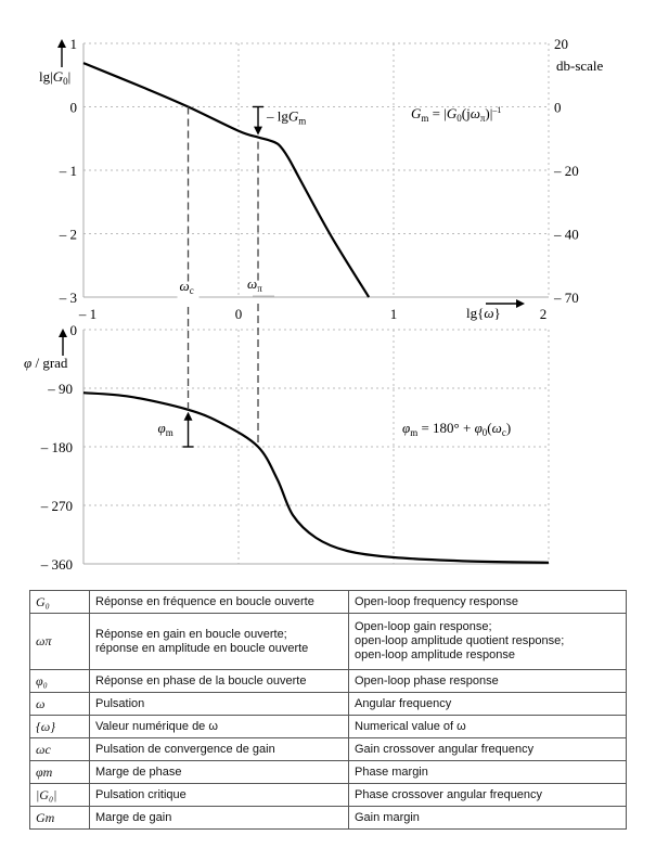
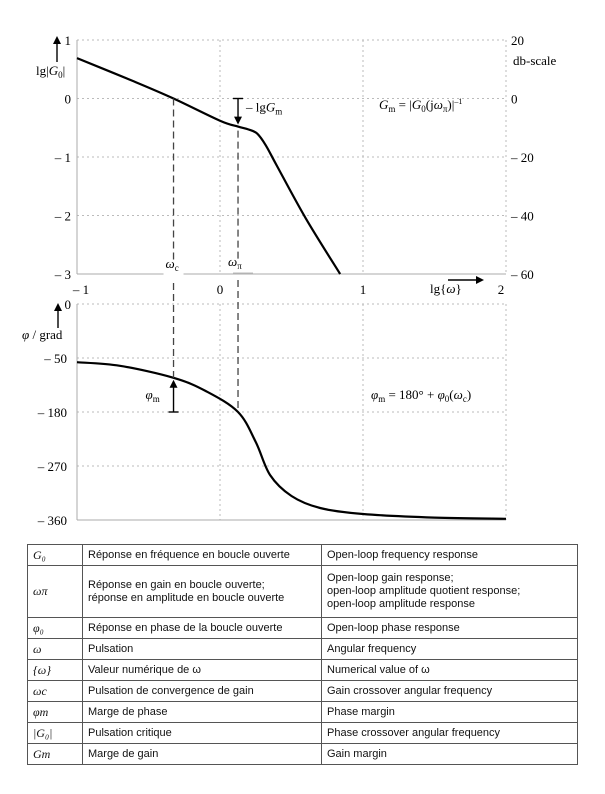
  1
  0
  – 1
  – 2
  – 3
  20
  0
  – 20
  – 40
- – 70
+ – 60
  – 1
  0
  1
  2
  0
- – 90
+ – 50
  – 180
  – 270
  – 360
  ωc
  ωπ
  – lgGm
  φm
  lg|G0|
  db-scale
  lg{ω}
  φ / grad
  Gm = |G0(jωπ)|–1
  φm = 180° + φ0(ωc)
  G₀	Réponse en fréquence en boucle ouverte	Open-loop frequency response
  ωπ	Réponse en gain en boucle ouverte; réponse en amplitude en boucle ouverte	Open-loop gain response; open-loop amplitude quotient response; open-loop amplitude response
  φ₀	Réponse en phase de la boucle ouverte	Open-loop phase response
  ω	Pulsation	Angular frequency
  {ω}	Valeur numérique de ω	Numerical value of ω
  ωc	Pulsation de convergence de gain	Gain crossover angular frequency
  φm	Marge de phase	Phase margin
  |G₀|	Pulsation critique	Phase crossover angular frequency
  Gm	Marge de gain	Gain margin
